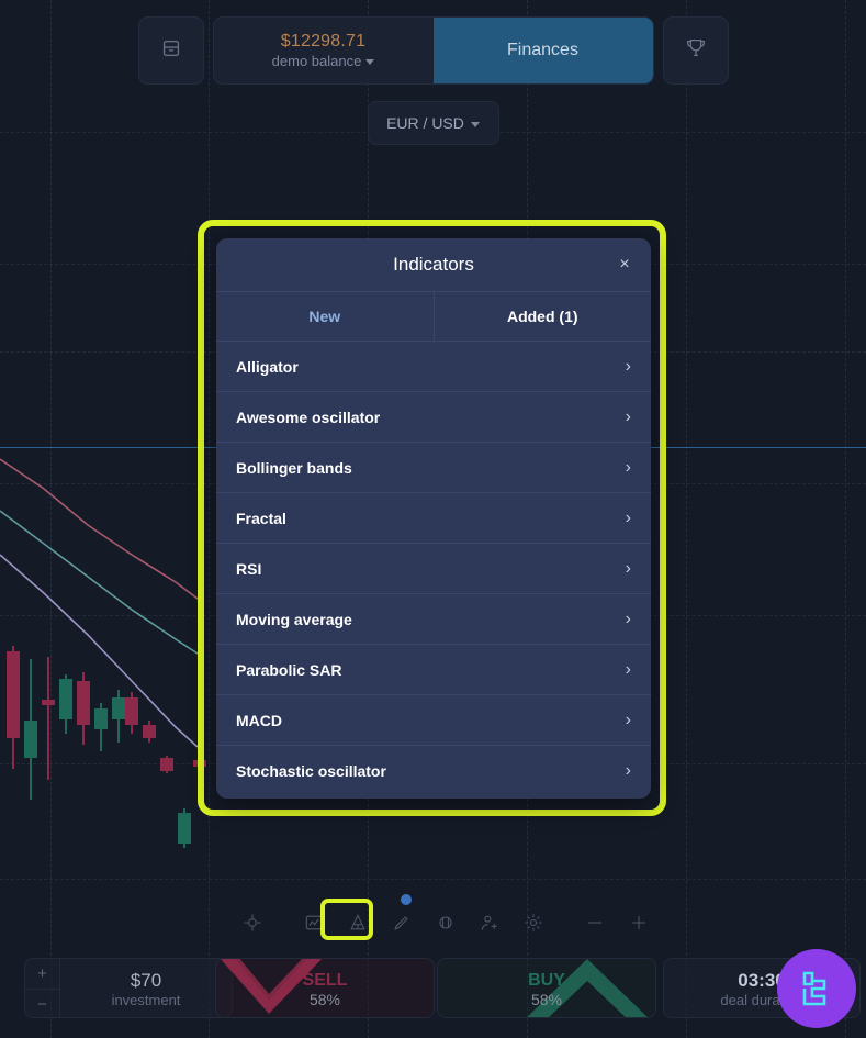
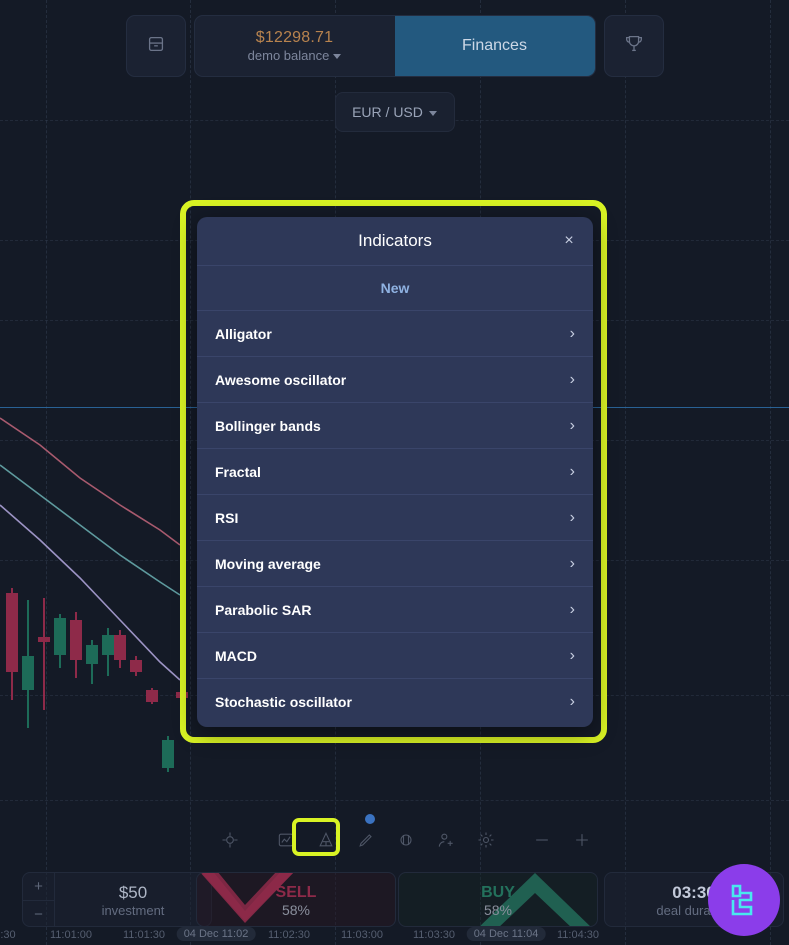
  $12298.71
  demo balance
  Finances
  EUR / USD
  Indicators
  ×
  New
- Added (1)
  Alligator
  ›
  Awesome oscillator
  ›
  Bollinger bands
  ›
  Fractal
  ›
  RSI
  ›
  Moving average
  ›
  Parabolic SAR
  ›
  MACD
  ›
  Stochastic oscillator
  ›
  +
  −
- $70
+ $50
  investment
  SELL
  58%
  BUY
  58%
  03:3
+ :30
+ 11:01:00
+ 11:01:30
+ 04 Dec 11:02
+ 11:02:30
+ 11:03:00
+ 11:03:30
+ 04 Dec 11:04
+ 11:04:30
